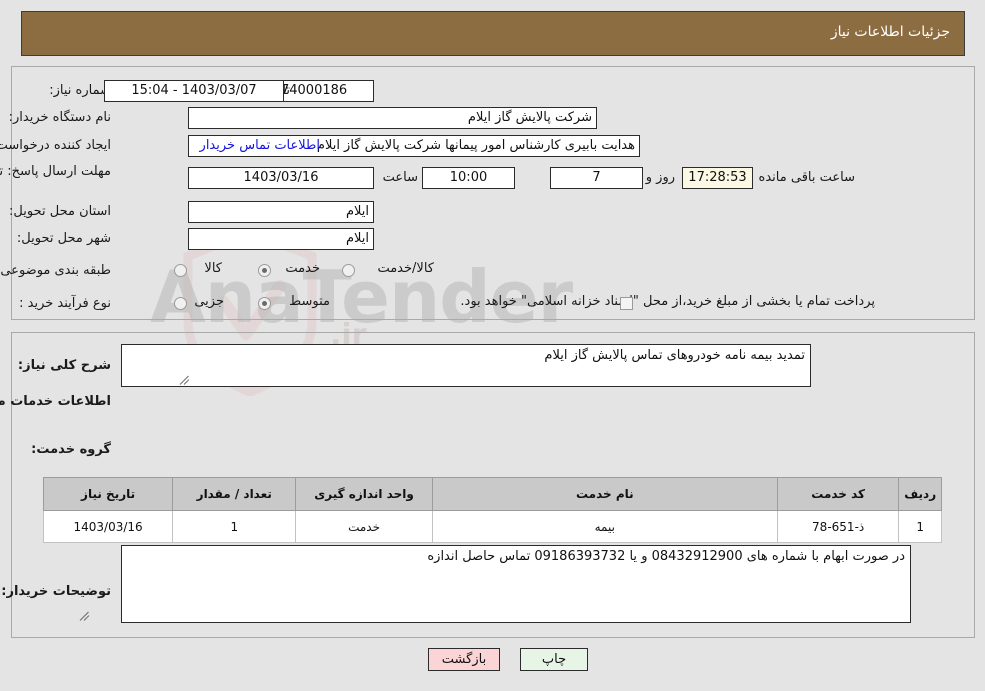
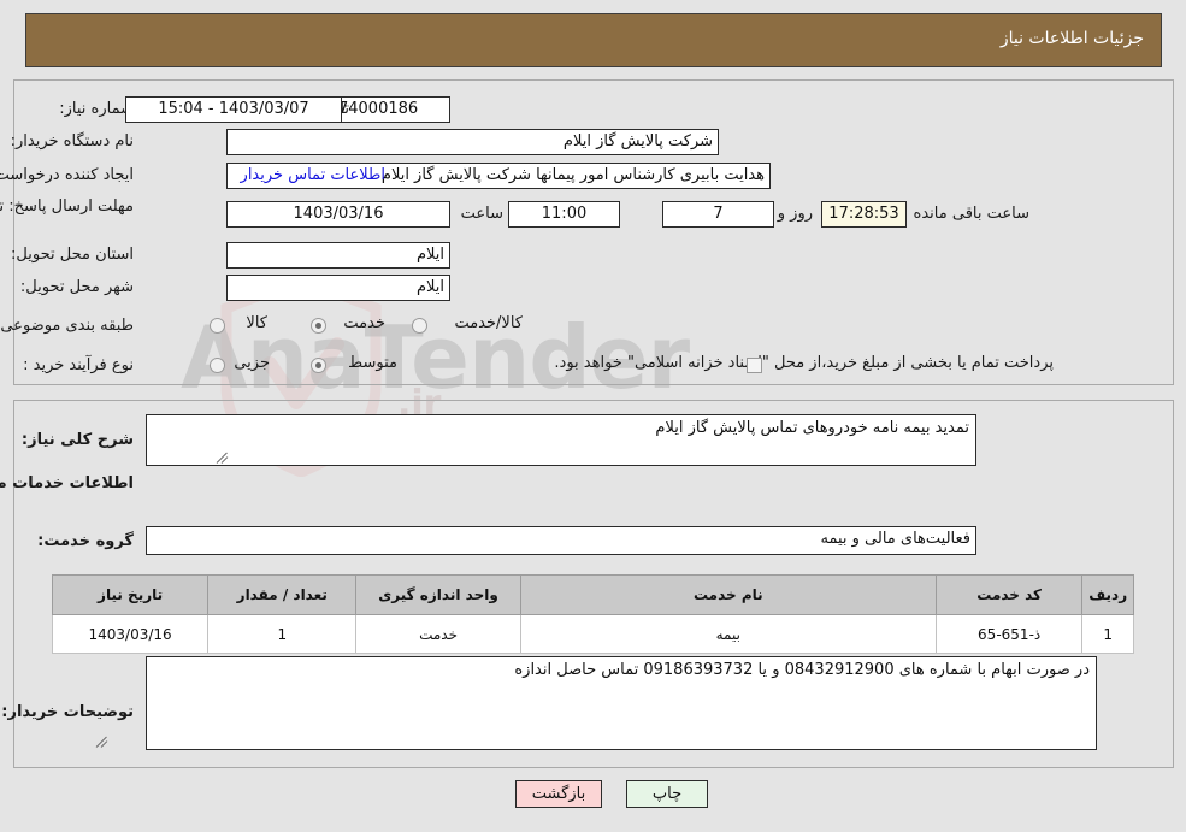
  naTender
  .ir
  جزئیات اطلاعات نیاز
  ماره نیاز:
  1403/03/07 - 15:04
  نام دستگاه خریدار:
  شرکت پالایش گاز ایلام
  ایجاد کننده درخواست
  هدایت بابیری کارشناس امور پیمانها شرکت پالایش گاز ایلام
  اطلاعات تماس خریدار
  1403/03/16
  ساعت
- 10:00
+ 11:00
  7
  روز و
  17:28:53
  ساعت باقی مانده
  استان محل تحویل:
  ایلام
  شهر محل تحویل:
  ایلام
  طبقه بندی موضوعی
  کالا
  خدمت
  کالا/خدمت
  نوع فرآیند خرید :
  جزیی
  متوسط
  پرداخت تمام یا بخشی از مبلغ خرید،از محل "ناد خزانه اسلامی" خواهد بود.
  شرح کلی نیاز:
  تمدید بیمه نامه خودروهای تماس پالایش گاز ایلام
  گروه خدمت:
+ فعالیت‌های مالی و بیمه
  ردیف	کد خدمت	نام خدمت	واحد اندازه گیری	تعداد / مقدار	تاریخ نیاز
- 1	ذ-651-78	بیمه	خدمت	1	1403/03/16
+ 1	ذ-651-65	بیمه	خدمت	1	1403/03/16
  توضیحات خریدار:
  در صورت ابهام با شماره های 08432912900 و یا 09186393732 تماس حاصل اندازه
  چاپ
  بازگشت
